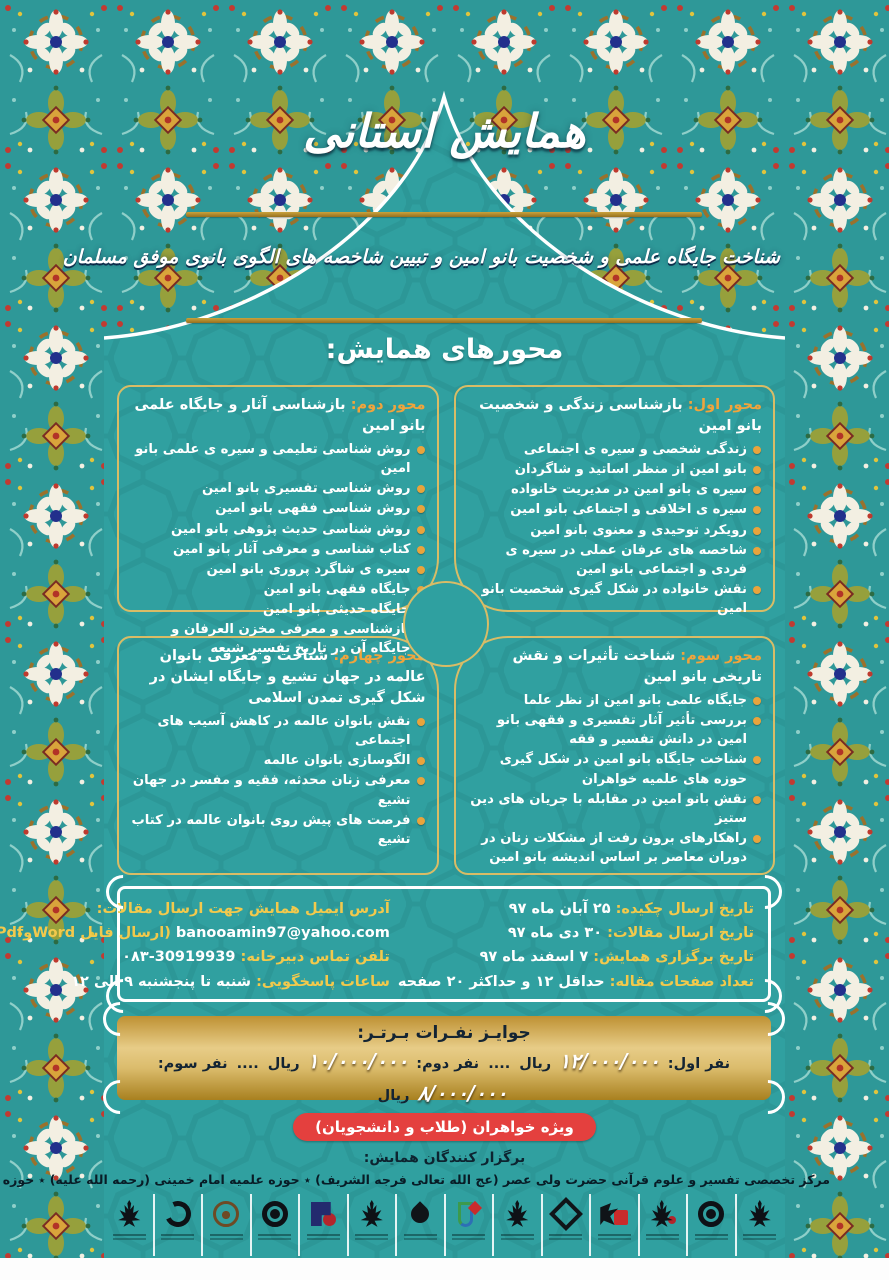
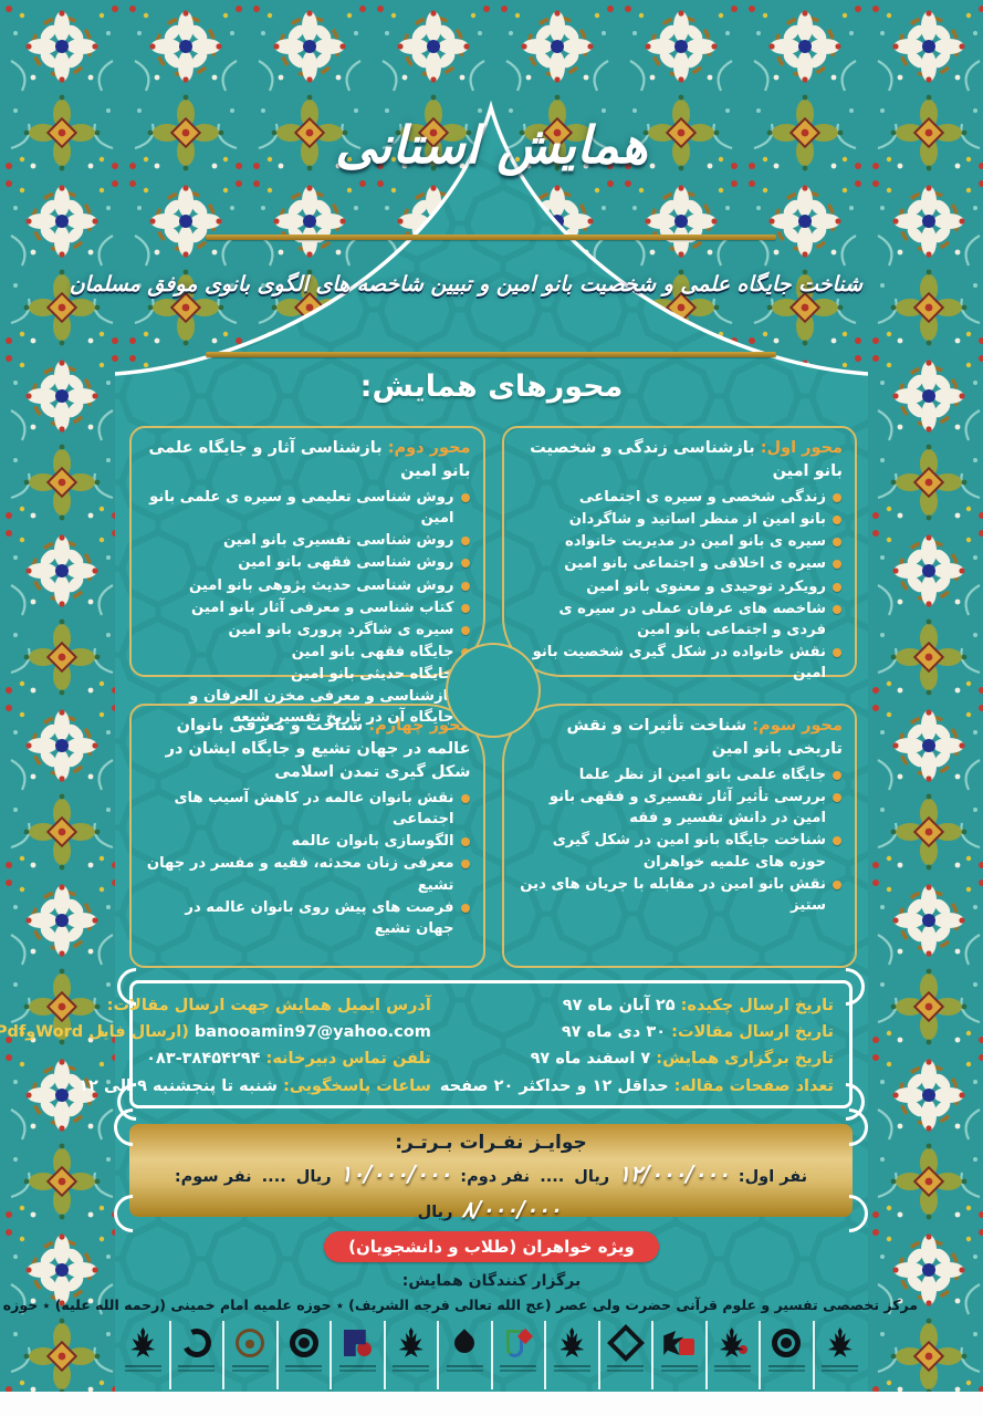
  همایش استانی
  شناخت جایگاه علمی و شخصیت بانو امین و تبیین شاخصه های الگوی بانوی موفق مسلمان
  محورهای همایش:
  محور اول: بازشناسی زندگی و شخصیت بانو امین
  زندگی شخصی و سیره ی اجتماعی
  بانو امین از منظر اساتید و شاگردان
  سیره ی بانو امین در مدیریت خانواده
  سیره ی اخلاقی و اجتماعی بانو امین
  رویکرد توحیدی و معنوی بانو امین
  شاخصه های عرفان عملی در سیره ی فردی و اجتماعی بانو امین
  نقش خانواده در شکل گیری شخصیت بانو امین
  محور دوم: بازشناسی آثار و جایگاه علمی بانو امین
  روش شناسی تعلیمی و سیره ی علمی بانو امین
  روش شناسی تفسیری بانو امین
  روش شناسی فقهی بانو امین
  روش شناسی حدیث پژوهی بانو امین
  کتاب شناسی و معرفی آثار بانو امین
  سیره ی شاگرد پروری بانو امین
  جایگاه فقهی بانو امین
  ایگاه حدیثی بانو امین
  زشناسی و معرفی مخزن العرفان و جایگاه آن در تاریخ تفسیر شیعه
  محور سوم: شناخت تأثیرات و نقش تاریخی بانو امین
  جایگاه علمی بانو امین از نظر علما
  بررسی تأثیر آثار تفسیری و فقهی بانو امین در دانش تفسیر و فقه
  شناخت جایگاه بانو امین در شکل گیری حوزه های علمیه خواهران
  نقش بانو امین در مقابله با جریان های دین ستیز
- راهکارهای برون رفت از مشکلات زنان در دوران معاصر بر اساس اندیشه بانو امین
  نقش بانوان عالمه در کاهش آسیب های اجتماعی
  الگوسازی بانوان عالمه
  معرفی زنان محدثه، فقیه و مفسر در جهان تشیع
- فرصت های پیش روی بانوان عالمه در کتاب تشیع
+ فرصت های پیش روی بانوان عالمه در جهان تشیع
  تاریخ ارسال چکیده: ۲۵ آبان ماه ۹۷
  تاریخ ارسال مقالات: ۳۰ دی ماه ۹۷
  تاریخ برگزاری همایش: ۷ اسفند ماه ۹۷
  تعداد صفحات مقاله: حداقل ۱۲ و حداکثر ۲۰ صفحه
  آدرس ایمیل همایش جهت ارسال مقالات:
  banooamin97@yahoo.com (ارسال فایل WordوPdf
- تلفن تماس دبیرخانه: ۰۸۳-30919939
+ تلفن تماس دبیرخانه: ۰۸۳-۳۸۴۵۴۲۹۴
  ساعات پاسخگویی: شنبه تا پنجشنبه ۹ الی ۱۲
  جوایـز نفـرات بـرتـر:
  نفر اول: ۱۲/۰۰۰/۰۰۰ ریال .... نفر دوم: ۱۰/۰۰۰/۰۰۰ ریال .... نفر سوم: ۸/۰۰۰/۰۰۰ ریال
  ویژه خواهران (طلاب و دانشجویان)
  برگزار کنندگان همایش:
  مرکز تخصصی تفسیر و علوم قرآنی حضرت ولی عصر (عج الله تعالی فرجه الشریف) ٭ حوزه علمیه امام خمینی (رحمه الله علیه) ٭ حوزه
